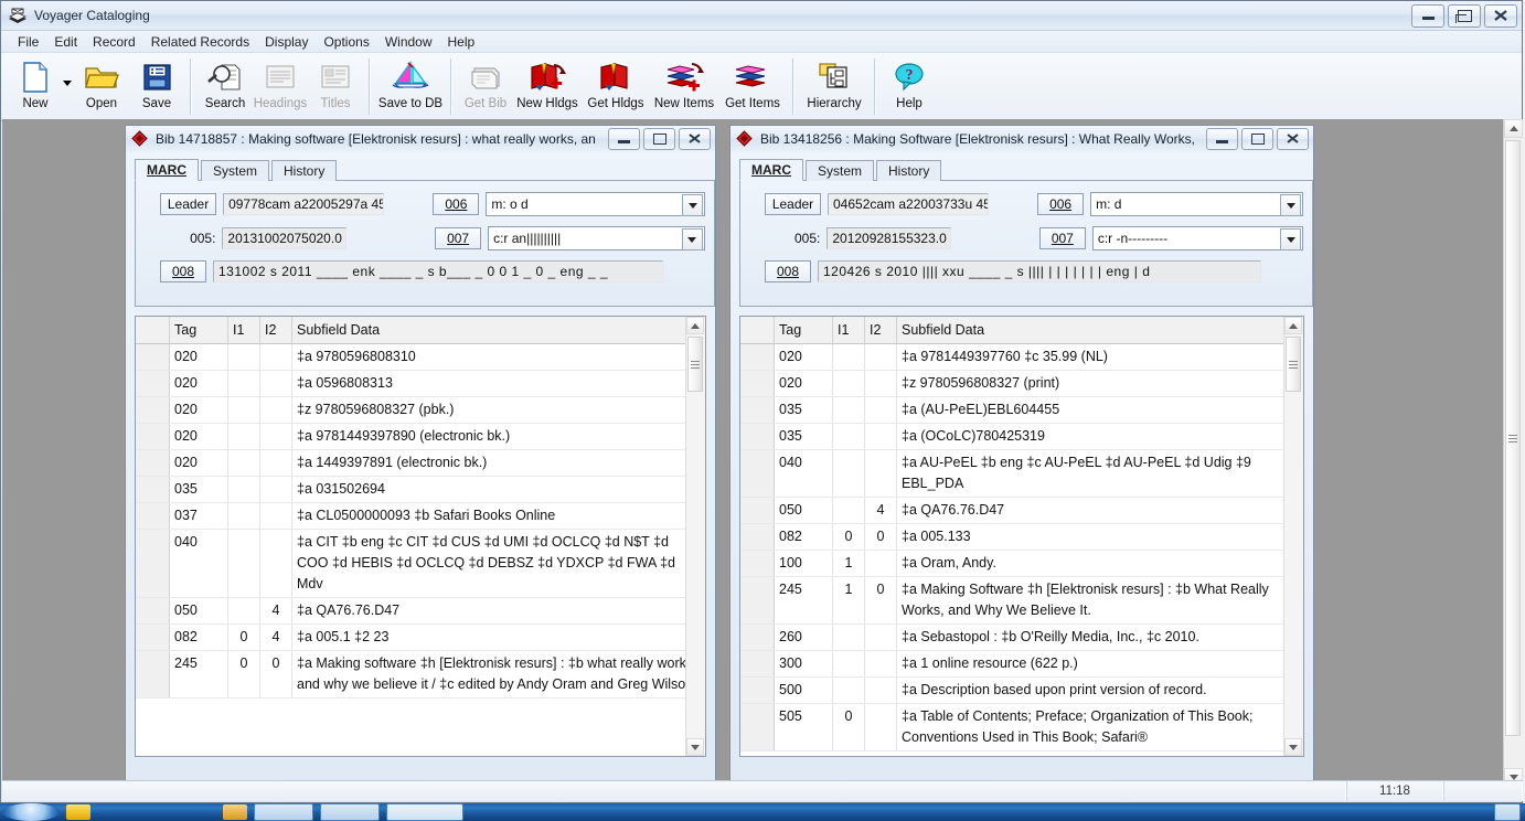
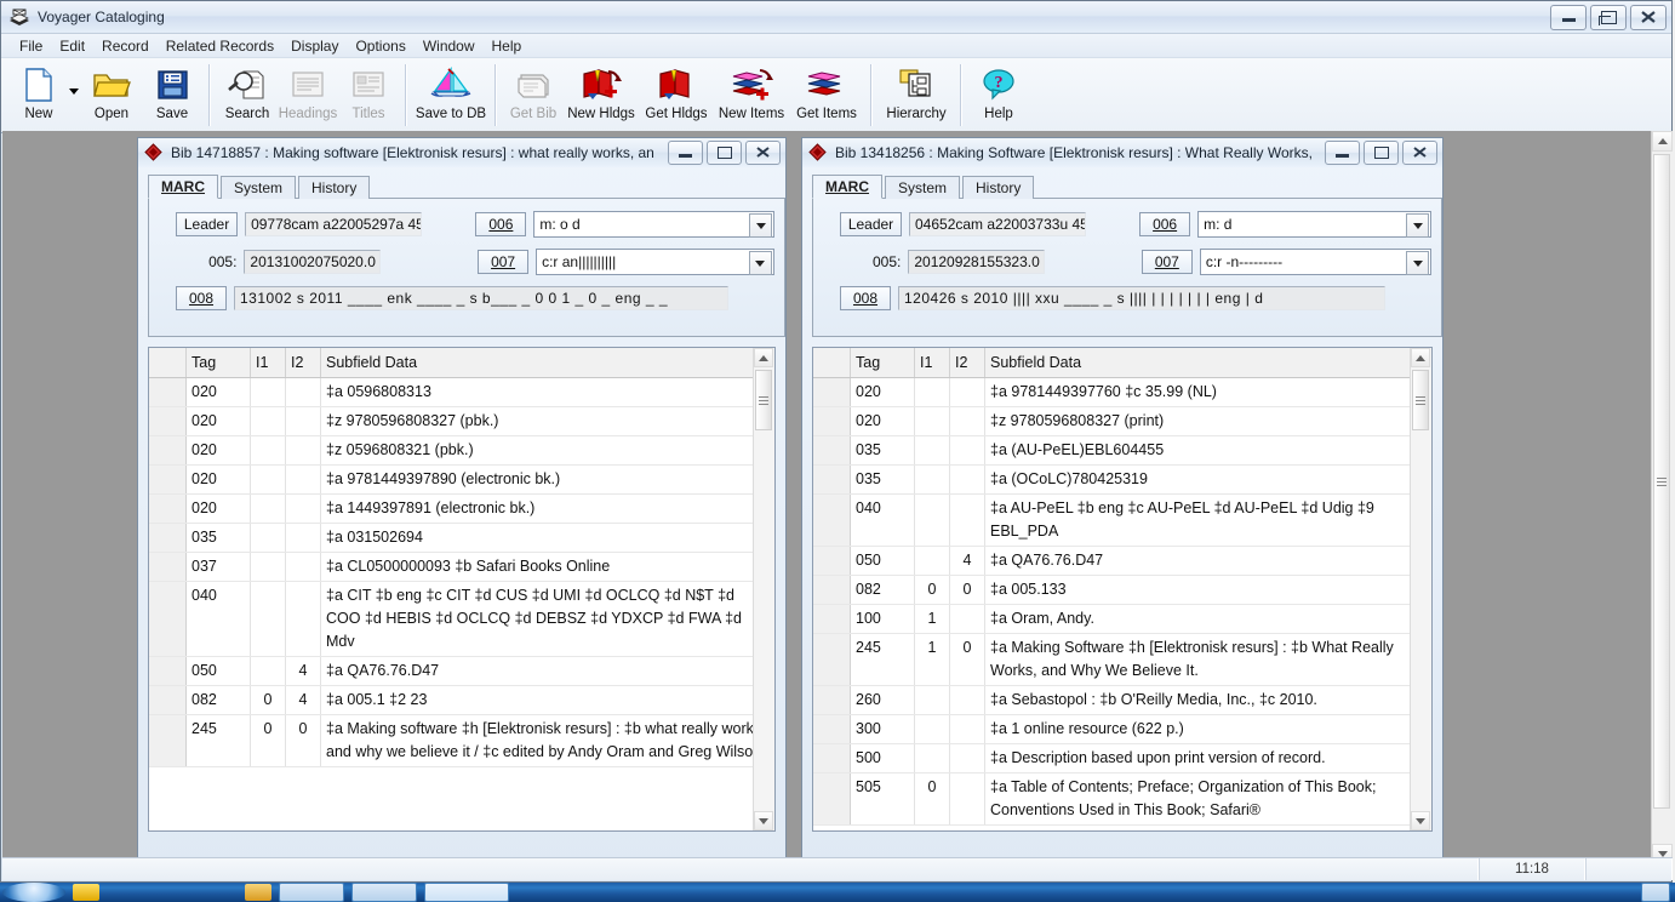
  Voyager Cataloging
  File
  Edit
  Record
  Related Records
  Display
  Options
  Window
  Help
  New
  Open
  Save
  Search
  Headings
  Titles
  Save to DB
  Get Bib
  New Hldgs
  Get Hldgs
  New Items
  Get Items
  Hierarchy
  ?
  Help
  Bib 14718857 : Making software [Elektronisk resurs] : what really works, an
  MARC
  System
  History
  Leader
  09778cam a22005297a 45
  006
  m: o d
  005:
  20131002075020.0
  007
  c:r an||||||||||
  008
  131002 s 2011 ____ enk ____ _ s b___ _ 0 0 1 _ 0 _ eng _ _
  	Tag	I1	I2	Subfield Data
- 	020			‡a 9780596808310
  	020			‡a 0596808313
  	020			‡z 9780596808327 (pbk.)
+ 	020			‡z 0596808321 (pbk.)
  	020			‡a 9781449397890 (electronic bk.)
  	020			‡a 1449397891 (electronic bk.)
  	035			‡a 031502694
  	037			‡a CL0500000093 ‡b Safari Books Online
  	040			‡a CIT ‡b eng ‡c CIT ‡d CUS ‡d UMI ‡d OCLCQ ‡d N$T ‡d COO ‡d HEBIS ‡d OCLCQ ‡d DEBSZ ‡d YDXCP ‡d FWA ‡d Mdv
  	050		4	‡a QA76.76.D47
  	082	0	4	‡a 005.1 ‡2 23
  	245	0	0	‡a Making software ‡h [Elektronisk resurs] : ‡b what really work and why we believe it / ‡c edited by Andy Oram and Greg Wilso
  Bib 13418256 : Making Software [Elektronisk resurs] : What Really Works,
  MARC
  System
  History
  Leader
  04652cam a22003733u 45
  006
  m: d
  005:
  20120928155323.0
  007
  c:r -n---------
  008
  120426 s 2010 |||| xxu ____ _ s |||| | | | | | | | eng | d
  	Tag	I1	I2	Subfield Data
  	020			‡a 9781449397760 ‡c 35.99 (NL)
  	020			‡z 9780596808327 (print)
  	035			‡a (AU-PeEL)EBL604455
  	035			‡a (OCoLC)780425319
  	040			‡a AU-PeEL ‡b eng ‡c AU-PeEL ‡d AU-PeEL ‡d Udig ‡9 EBL_PDA
  	050		4	‡a QA76.76.D47
  	082	0	0	‡a 005.133
  	100	1		‡a Oram, Andy.
  	245	1	0	‡a Making Software ‡h [Elektronisk resurs] : ‡b What Really Works, and Why We Believe It.
  	260			‡a Sebastopol : ‡b O'Reilly Media, Inc., ‡c 2010.
  	300			‡a 1 online resource (622 p.)
  	500			‡a Description based upon print version of record.
  	505	0		‡a Table of Contents; Preface; Organization of This Book; Conventions Used in This Book; Safari®
  11:18
